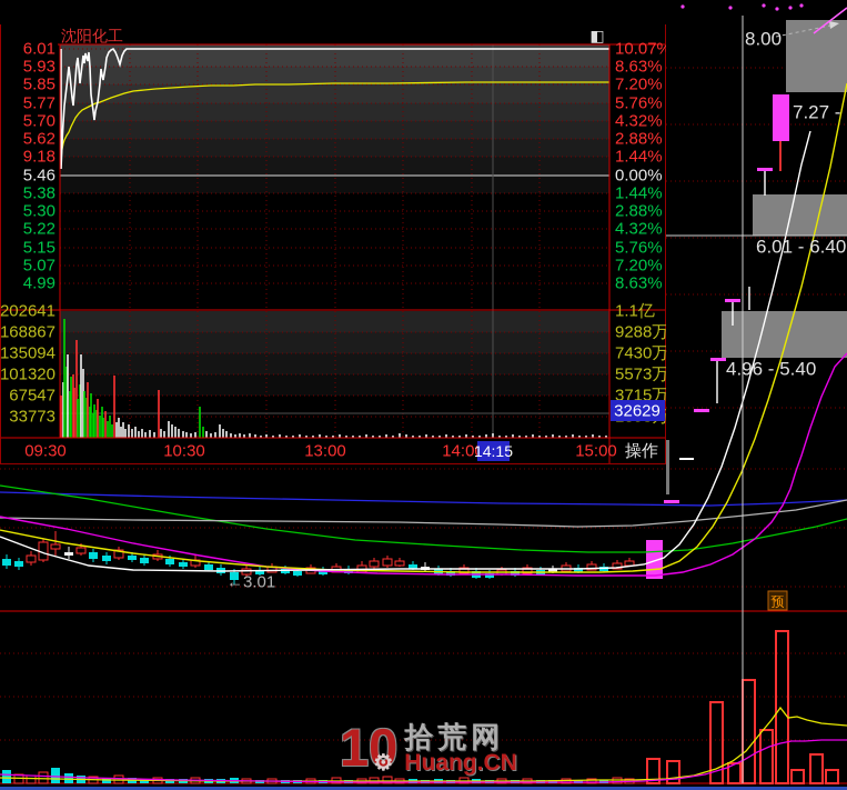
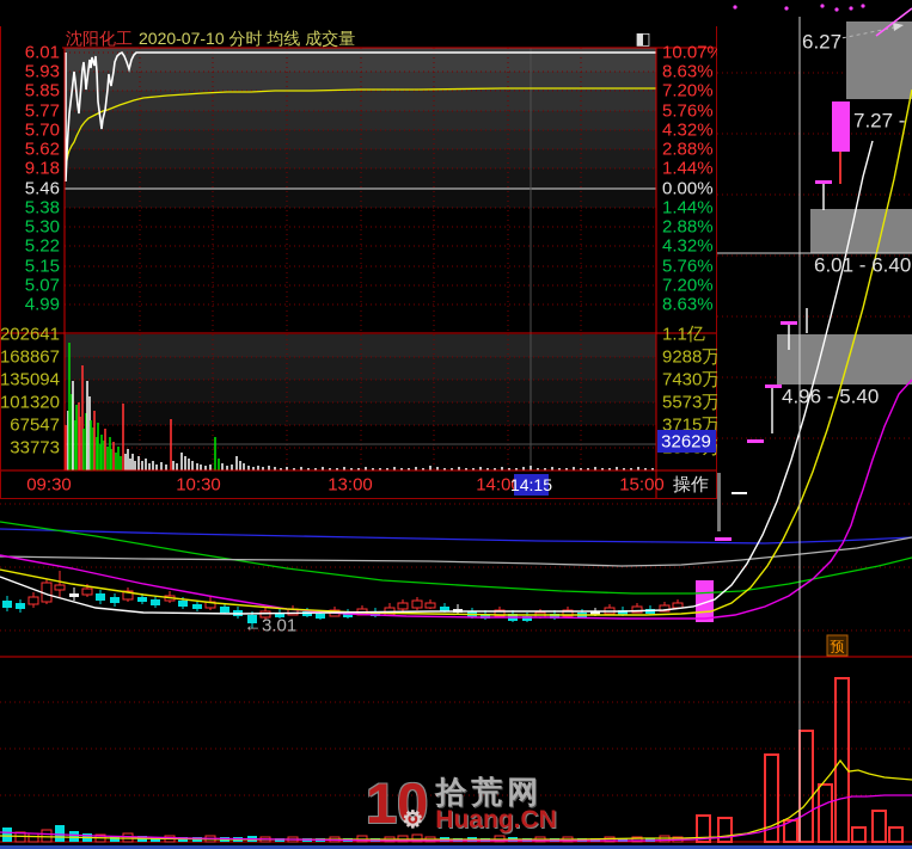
- 8.00
+ 6.27
  6.01 - 6.40
  4.96 - 5.40
  ←3.01
  预
  沈阳化工
+ 2020-07-10 分时 均线 成交量
  ◧
  6.01
  5.93
  5.85
  5.77
  5.70
  5.62
  9.18
  5.46
  5.38
  5.30
  5.22
  5.15
  5.07
  4.99
  10.07%
  8.63%
  7.20%
  5.76%
  4.32%
  2.88%
  1.44%
  0.00%
  1.44%
  2.88%
  4.32%
  5.76%
  7.20%
  8.63%
  202641
  168867
  135094
  101320
  67547
  33773
  1.1亿
  9288万
  7430万
  5573万
  3715万
  32629
  09:30
  10:30
  13:00
  14:0
  15:00
  14:15
  操作
  10
  ⚙
  拾荒网
  Huang.CN
